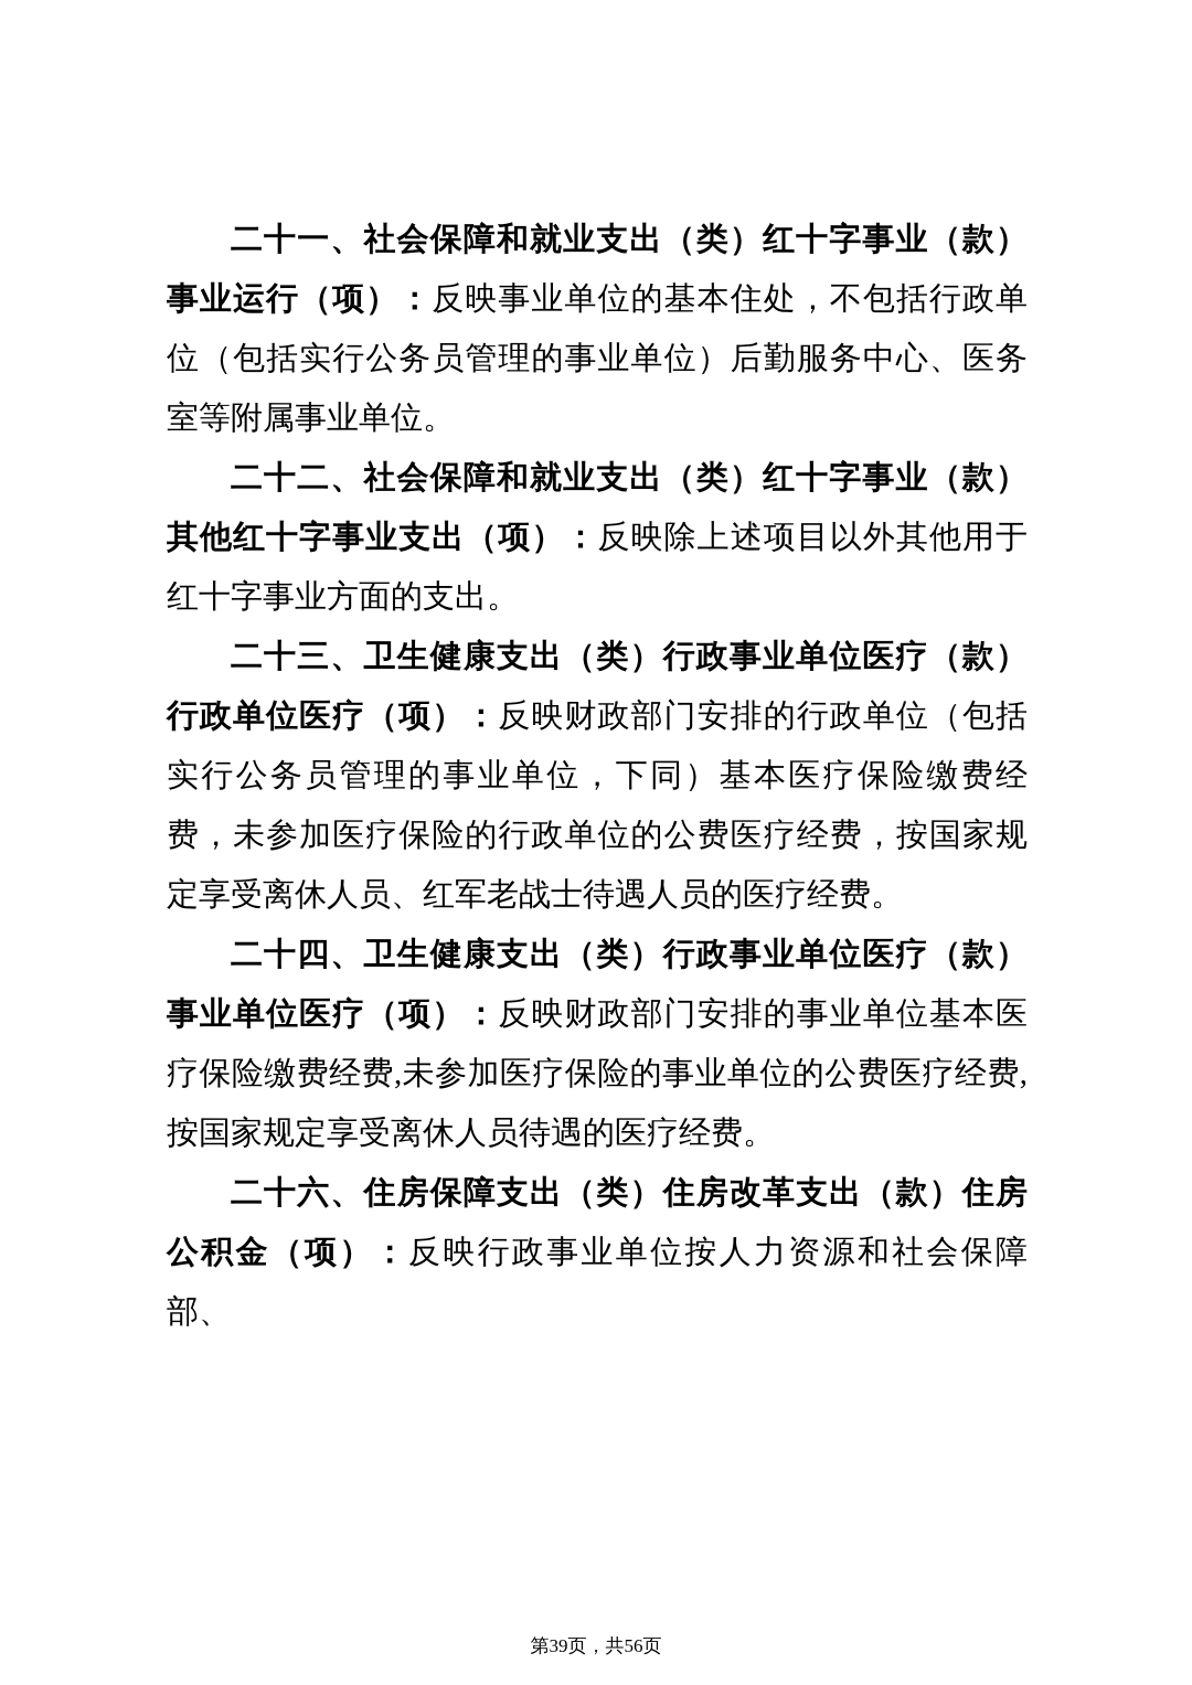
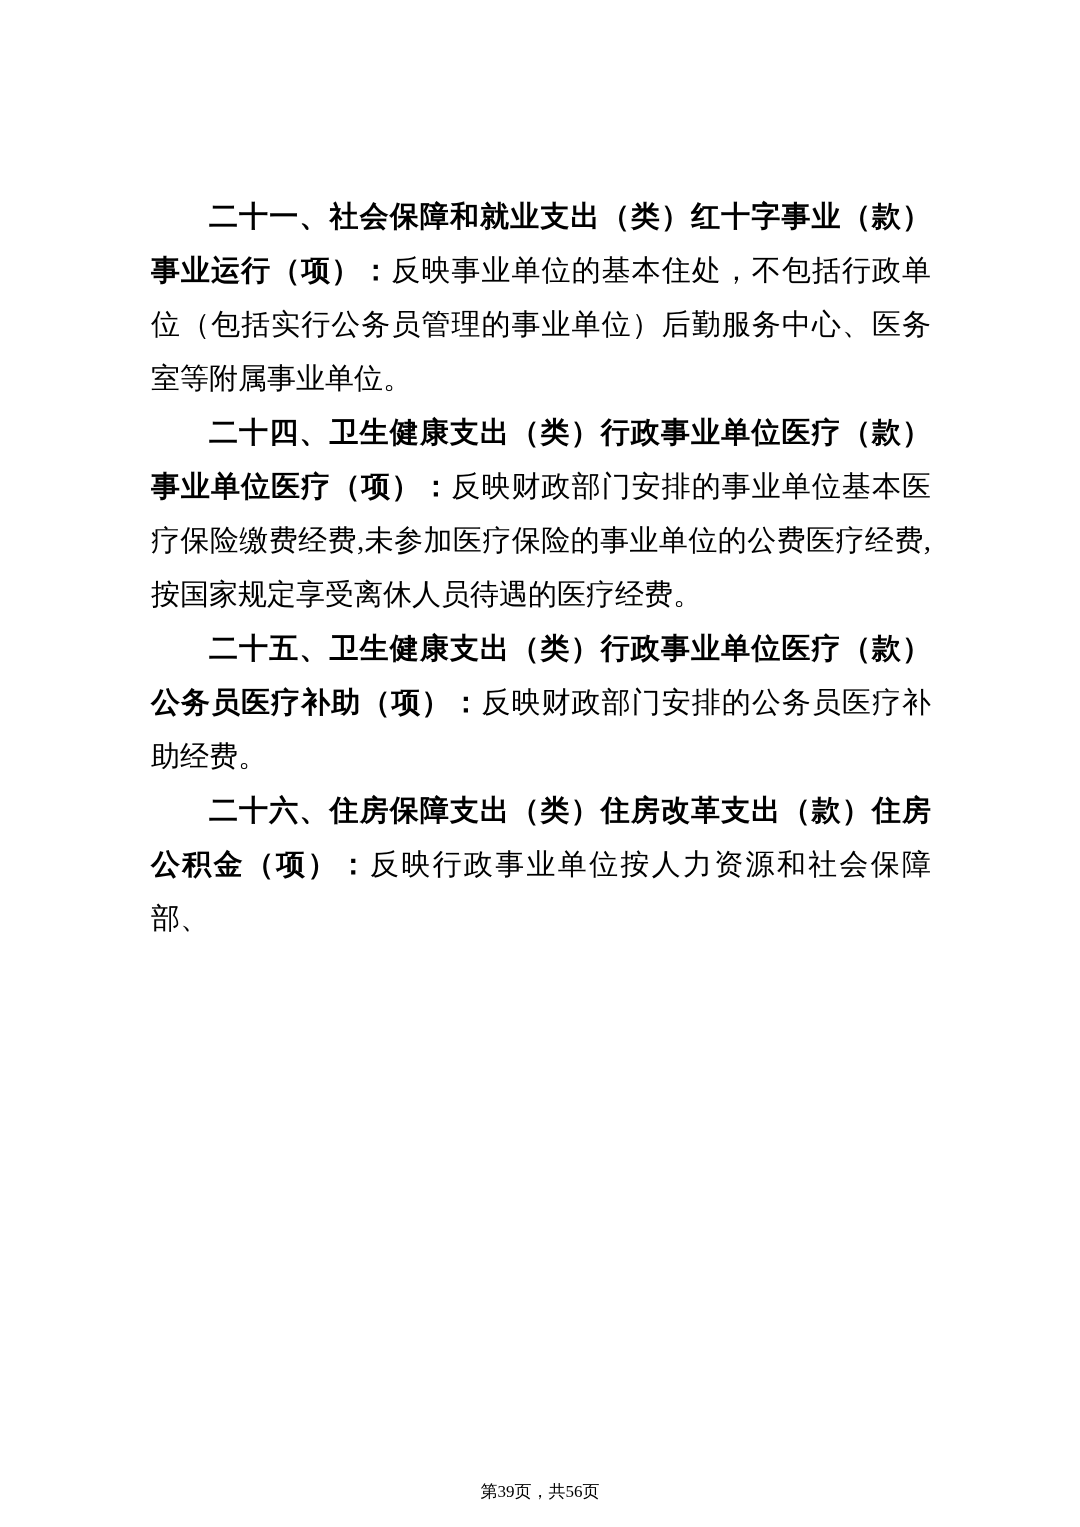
  二十一、社会保障和就业支出（类）红十字事业（款）事业运行（项）：反映事业单位的基本住处，不包括行政单位（包括实行公务员管理的事业单位）后勤服务中心、医务室等附属事业单位。
- 二十二、社会保障和就业支出（类）红十字事业（款）其他红十字事业支出（项）：反映除上述项目以外其他用于红十字事业方面的支出。
- 二十三、卫生健康支出（类）行政事业单位医疗（款）行政单位医疗（项）：反映财政部门安排的行政单位（包括实行公务员管理的事业单位，下同）基本医疗保险缴费经费，未参加医疗保险的行政单位的公费医疗经费，按国家规定享受离休人员、红军老战士待遇人员的医疗经费。
  二十四、卫生健康支出（类）行政事业单位医疗（款）事业单位医疗（项）：反映财政部门安排的事业单位基本医疗保险缴费经费,未参加医疗保险的事业单位的公费医疗经费,按国家规定享受离休人员待遇的医疗经费。
+ 二十五、卫生健康支出（类）行政事业单位医疗（款）公务员医疗补助（项）：反映财政部门安排的公务员医疗补助经费。
  二十六、住房保障支出（类）住房改革支出（款）住房公积金（项）：反映行政事业单位按人力资源和社会保障部、
  第39页，共56页
